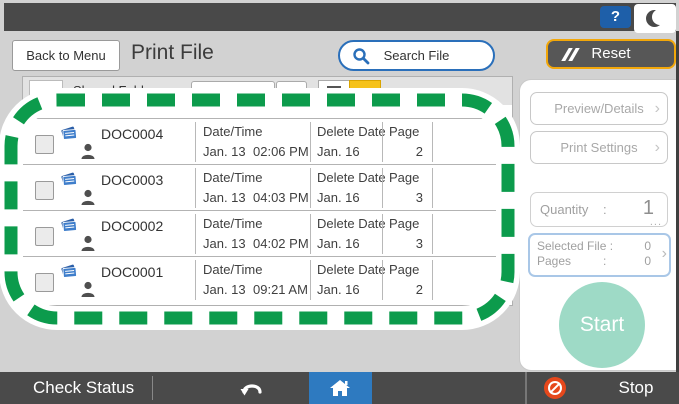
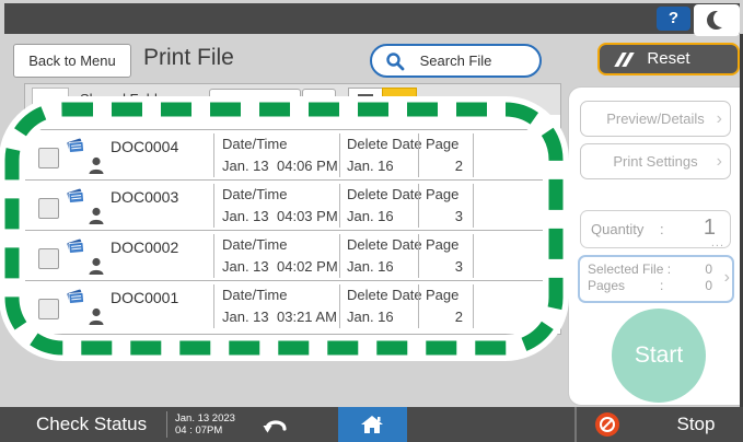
  ?
  Back to Menu
  Print File
  Search File
  Reset
  DOC0004
  Date/Time
  Jan. 13
- 02:06 PM
+ 04:06 PM
  Delete Dat
  Jan. 16
  Page
  2
  DOC0003
  Date/Time
  Jan. 13
  04:03 PM
  Delete Dat
  Jan. 16
  Page
  3
  DOC0002
  Date/Time
  Jan. 13
  04:02 PM
  Delete Dat
  Jan. 16
  Page
  3
  DOC0001
  Date/Time
  Jan. 13
- 09:21 AM
+ 03:21 AM
  Delete Dat
  Jan. 16
  Page
  2
  Preview/Details
  ›
  Print Settings
  ›
  Quantity
  :
  1
  ...
  Selected File :
  0
  Pages
  :
  0
  ›
  Start
  Check Status
+ Jan. 13 2023
+ 04 : 07PM
  Stop
